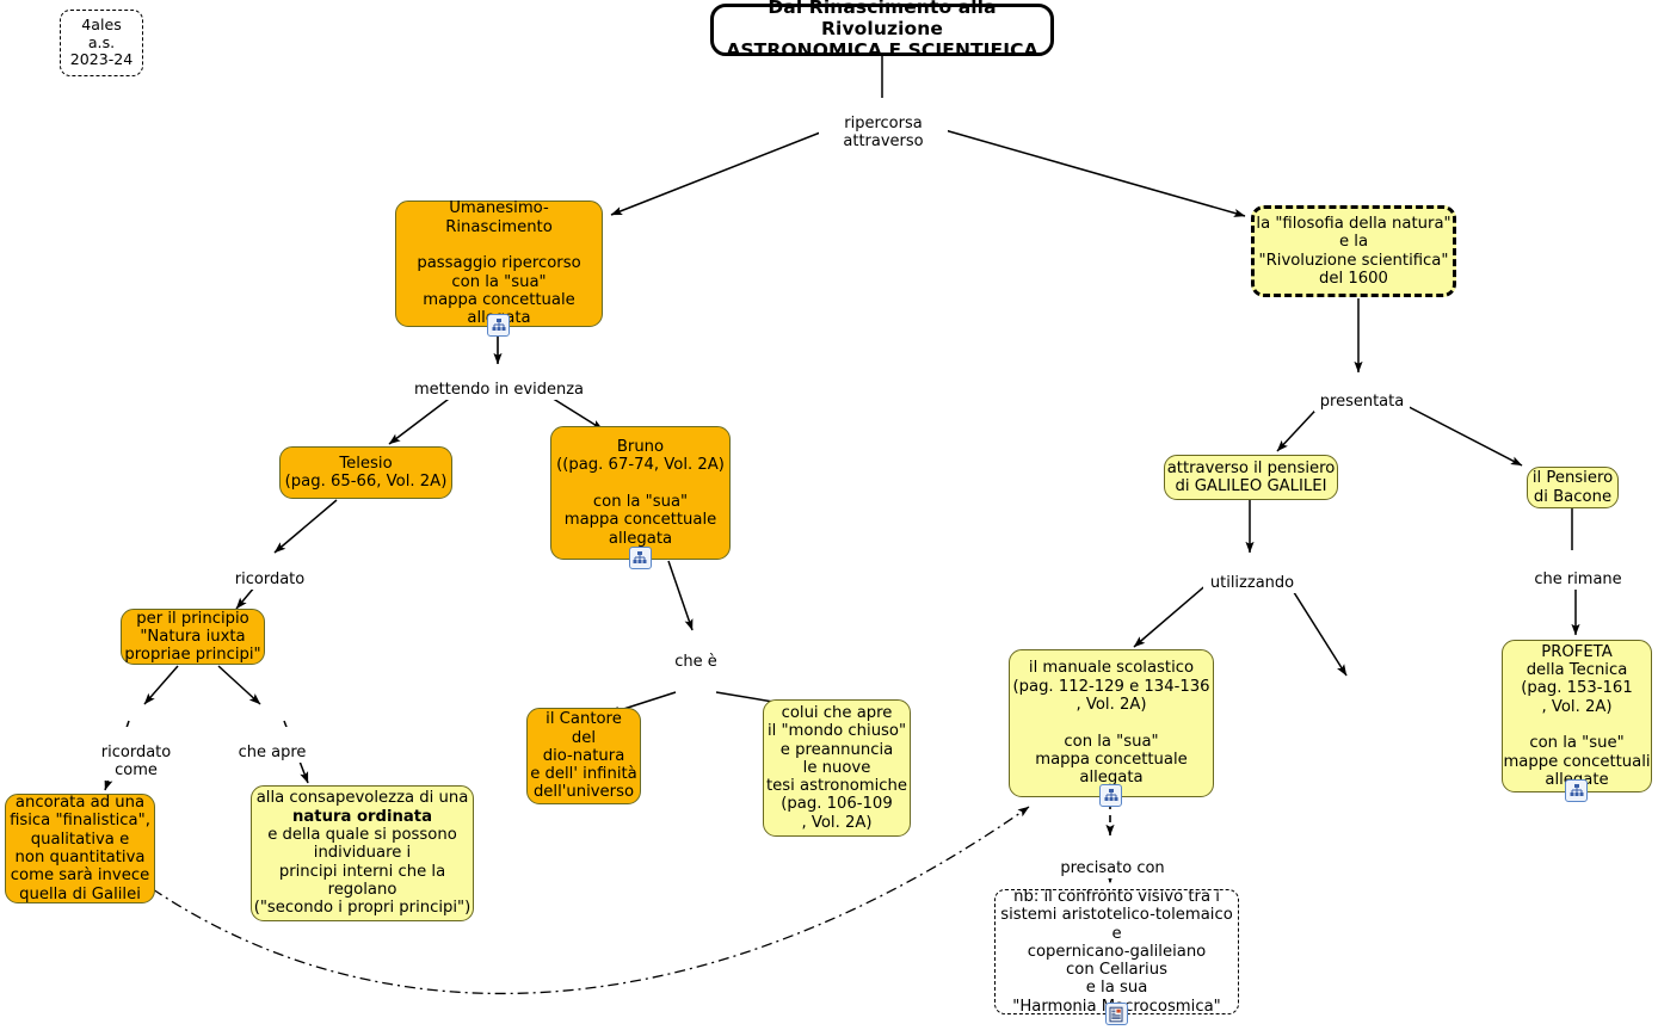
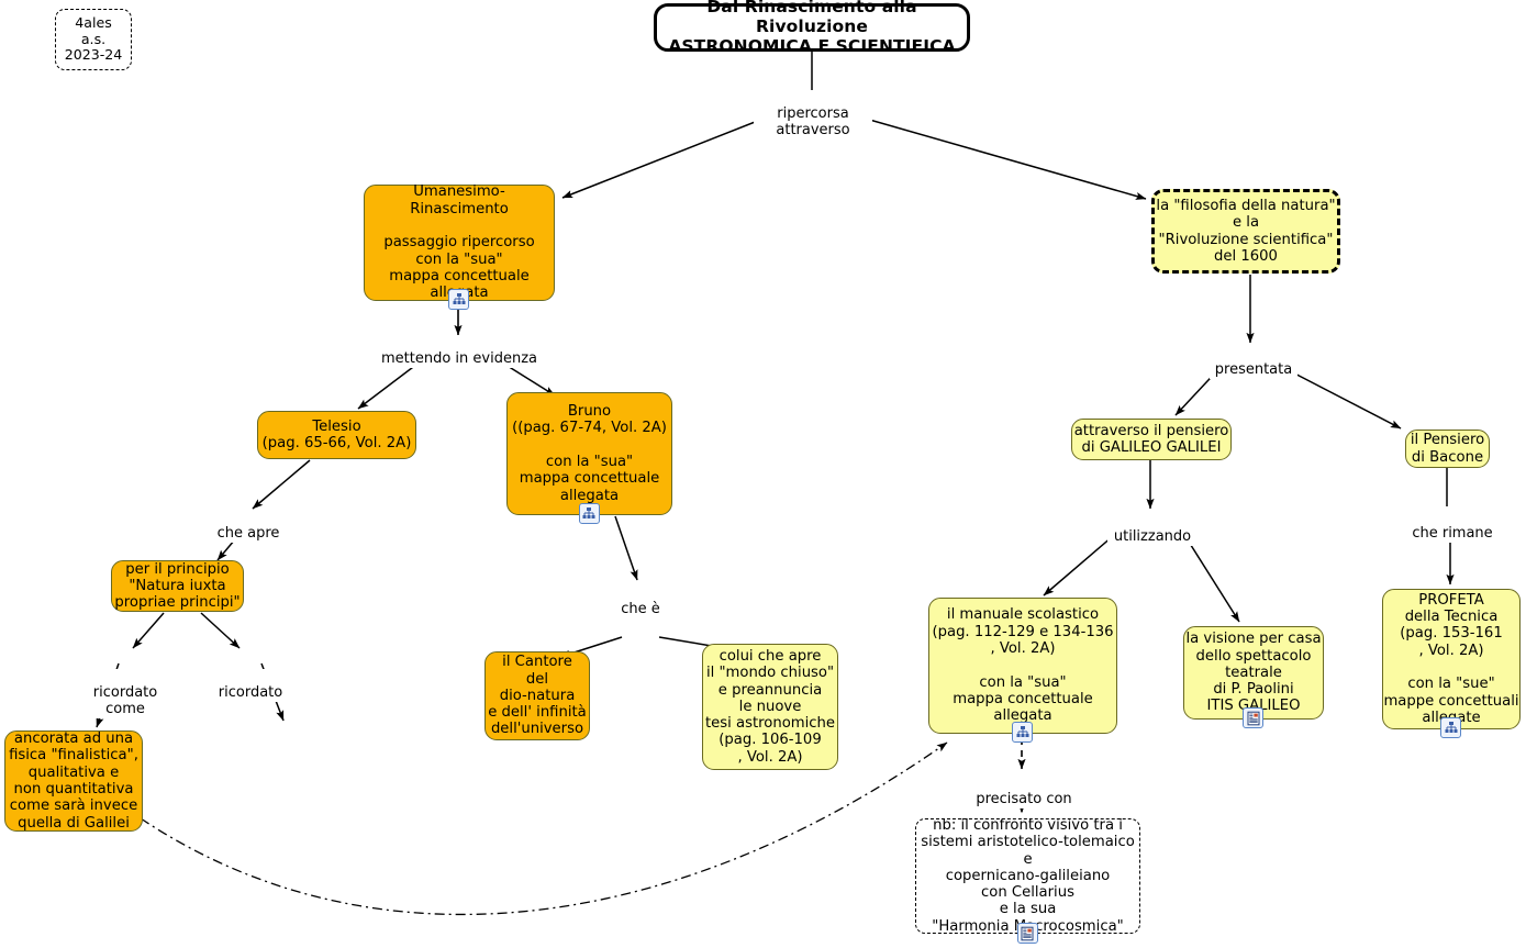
  4ales
  a.s.
  2023-24
  Dal Rinascimento alla Rivoluzione
  ASTRONOMICA E SCIENTIFICA
  Umanesimo-Rinascimento
  passaggio ripercorso
  con la "sua"
  mappa concettuale
  allata
  la "filosofia della natura"
  e la
  "Rivoluzione scientifica"
  del 1600
  Telesio
  (pag. 65-66, Vol. 2A)
  Bruno
  ((pag. 67-74, Vol. 2A)
  con la "sua"
  mappa concettuale
  allegata
  per il principio
  "Natura iuxta
  propriae principi"
  ancorata ad una
  fisica "finalistica",
  qualitativa e
  non quantitativa
  come sarà invece
  quella di Galilei
- alla consapevolezza di una
- natura ordinata
- e della quale si possono
- individuare i
- principi interni che la
- regolano
- ("secondo i propri principi")
  il Cantore
  del
  dio-natura
  e dell' infinità
  dell'universo
  colui che apre
  il "mondo chiuso"
  e preannuncia
  le nuove
  tesi astronomiche
  (pag. 106-109
  , Vol. 2A)
  attraverso il pensiero
  di GALILEO GALILEI
  il Pensiero
  di Bacone
  il manuale scolastico
  (pag. 112-129 e 134-136
  , Vol. 2A)
  con la "sua"
  mappa concettuale
  allegata
+ la visione per casa
+ dello spettacolo
+ teatrale
+ di P. Paolini
+ ITIS GALILEO
  PROFETA
  della Tecnica
  (pag. 153-161
  , Vol. 2A)
  con la "sue"
  mappe concettuali
  allate
  nb: il confronto visivo tra i
  sistemi aristotelico-tolemaico e
  copernicano-galileiano
  con Cellarius
  e la sua
  "Harmoniacrocosmica"
  ripercorsa
  attraverso
  mettendo in evidenza
- ricordato
+ che apre
  ricordato come
- che apre
+ ricordato
  che è
  presentata
  utilizzando
  che rimane
  precisato con
